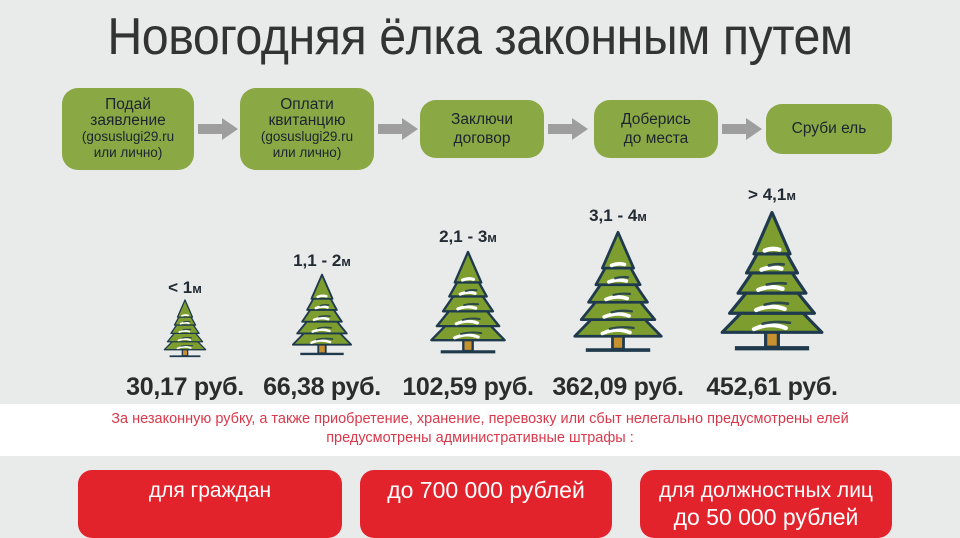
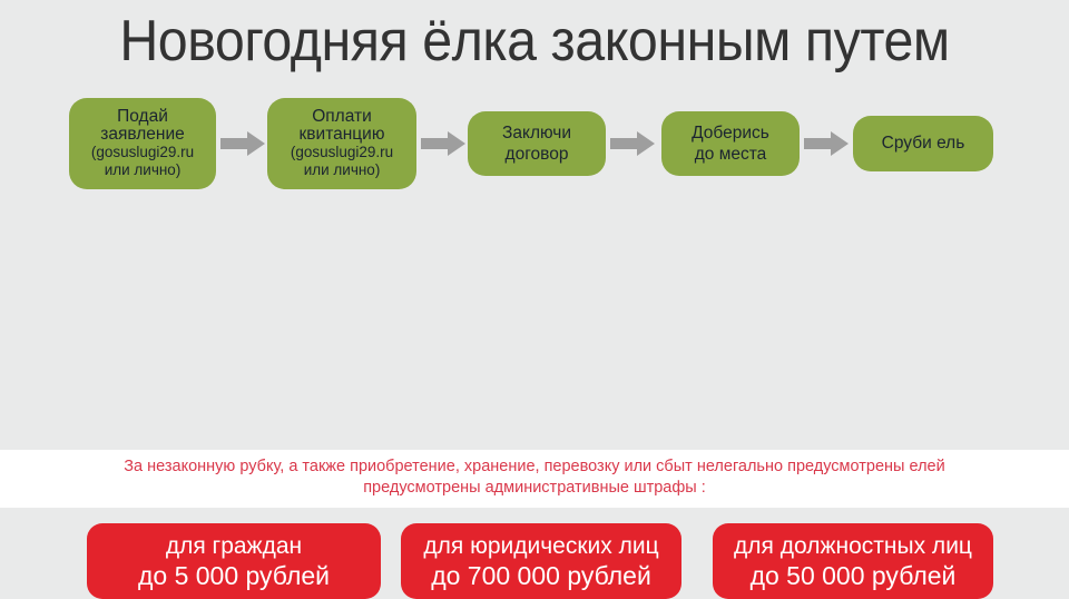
  Новогодняя ёлка законным путем
  Подай
  заявление
  (gosuslugi29.ru
  или лично)
  Оплати
  квитанцию
  (gosuslugi29.ru
  или лично)
  Заключи
  договор
  Доберись
  до места
  Сруби ель
- < 1м
- 30,17 руб.
- 1,1 - 2м
- 66,38 руб.
- 2,1 - 3м
- 102,59 руб.
- 3,1 - 4м
- 362,09 руб.
- > 4,1м
- 452,61 руб.
  За незаконную рубку, а также приобретение, хранение, перевозку или сбыт нелегально предусмотрены елей
  предусмотрены административные штрафы :
  для граждан
+ до 5 000 рублей
+ для юридических лиц
  до 700 000 рублей
  для должностных лиц
  до 50 000 рублей
